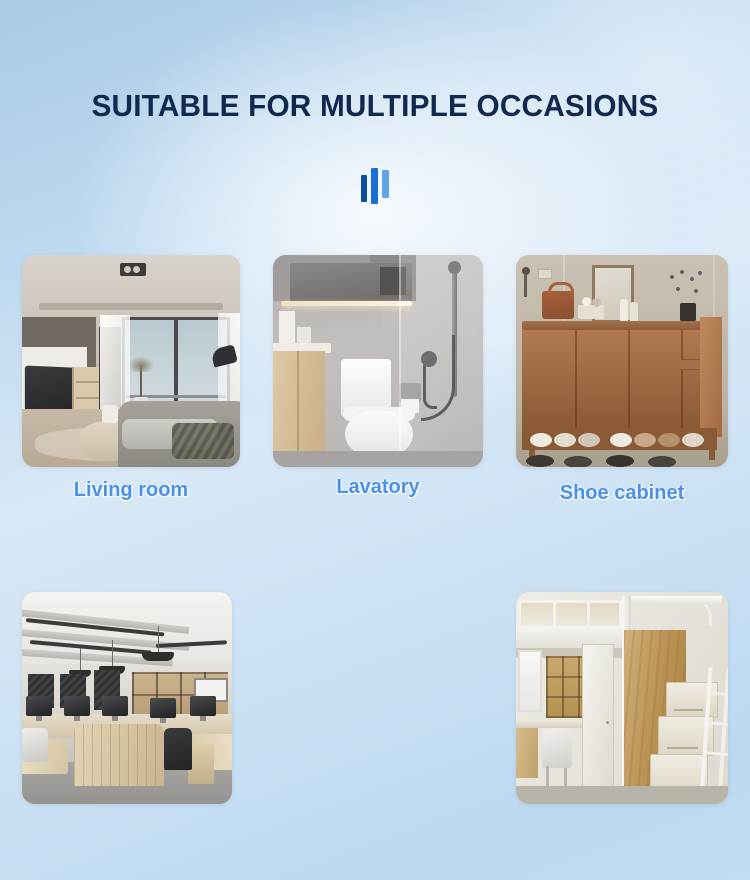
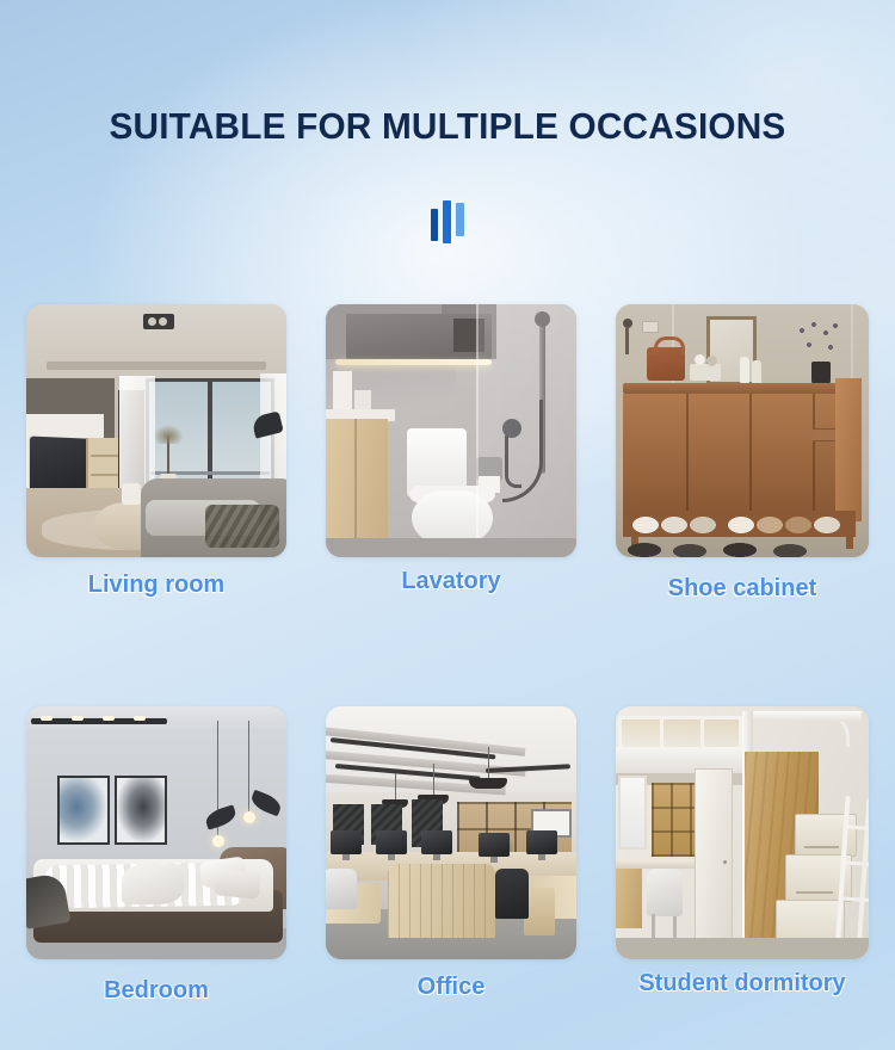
  SUITABLE FOR MULTIPLE OCCASIONS
  Living room
  Lavatory
  Shoe cabinet
+ Bedroom
+ Office
+ Student dormitory
